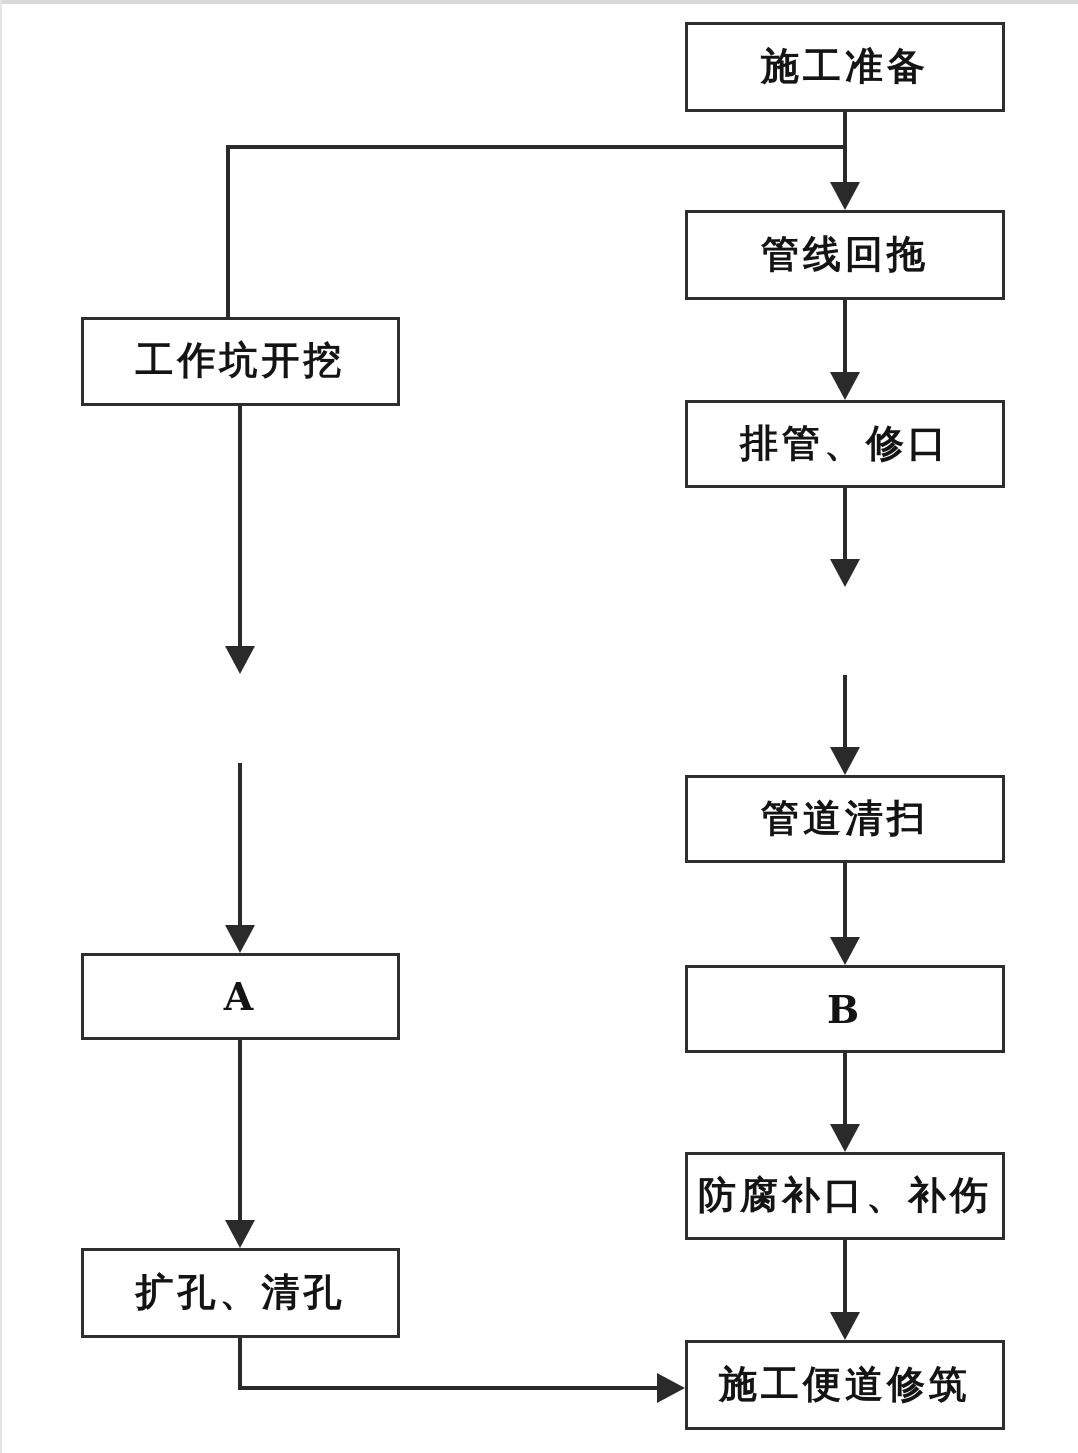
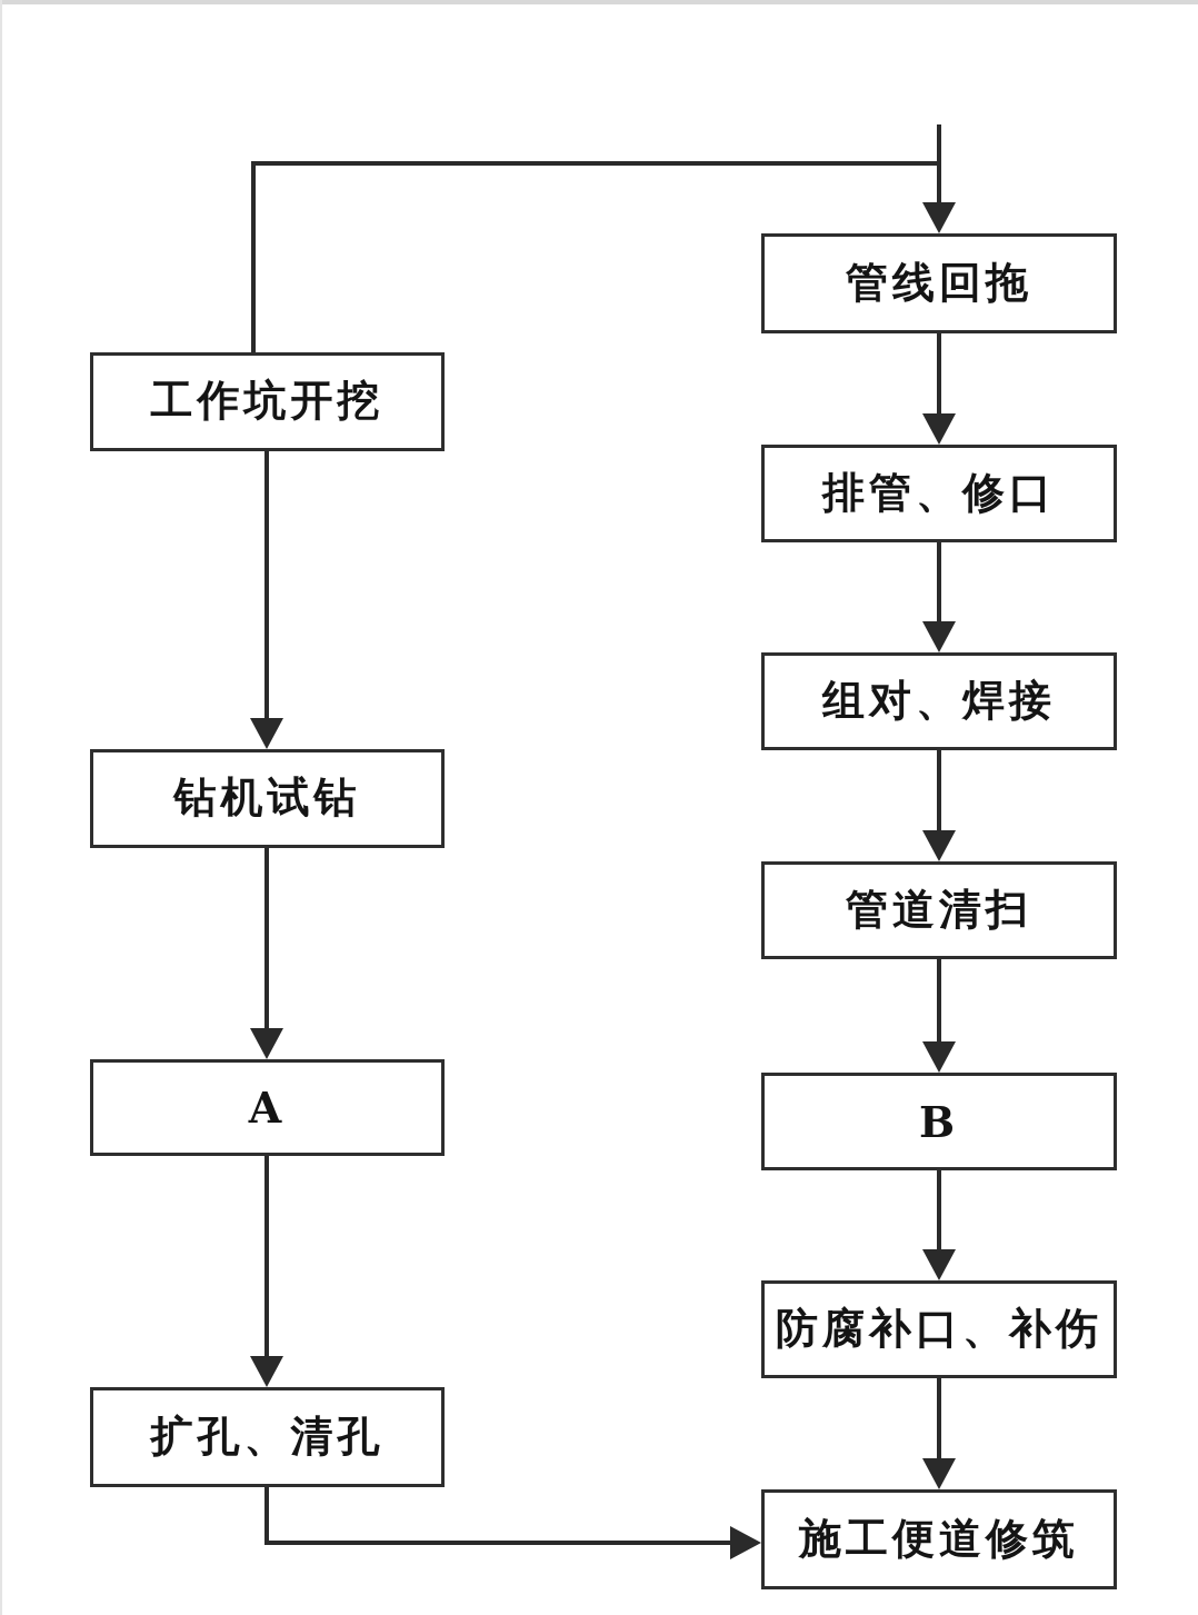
- 施工准备
  管线回拖
  排管、修口
+ 组对、焊接
  管道清扫
  B
  防腐补口、补伤
  施工便道修筑
  工作坑开挖
+ 钻机试钻
  A
  扩孔、清孔
